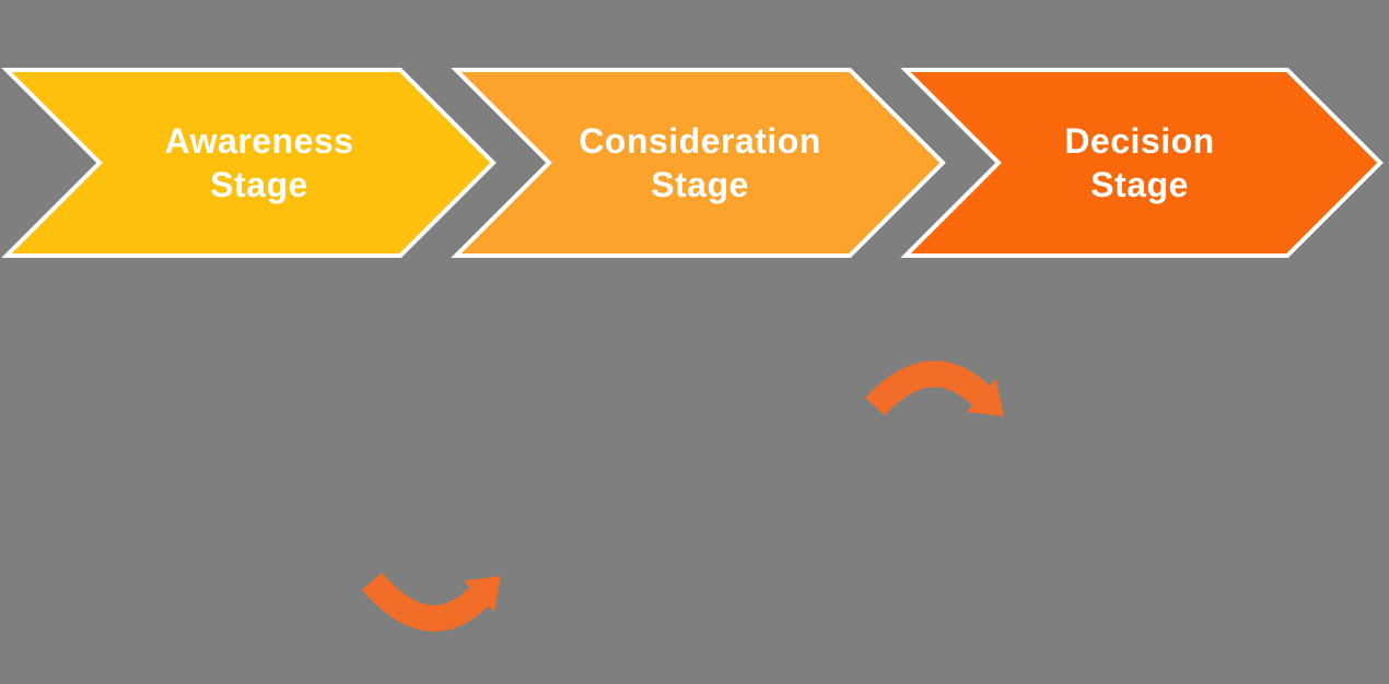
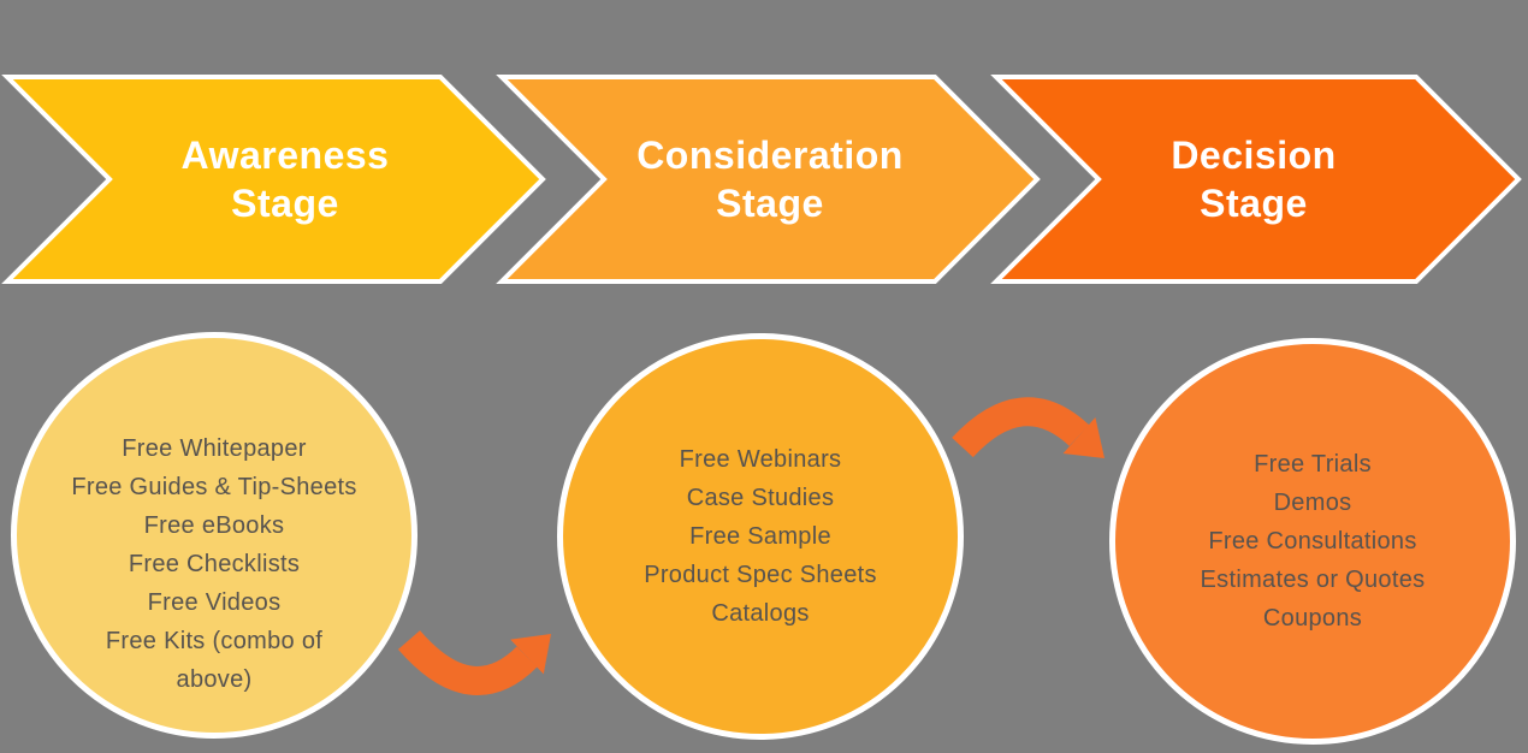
  Awareness
  Stage
  Consideration
  Stage
  Decision
  Stage
+ Free Whitepaper
+ Free Guides & Tip-Sheets
+ Free eBooks
+ Free Checklists
+ Free Videos
+ Free Kits (combo of above)
+ Free Webinars
+ Case Studies
+ Free Sample
+ Product Spec Sheets
+ Catalogs
+ Free Trials
+ Demos
+ Free Consultations
+ Estimates or Quotes
+ Coupons
